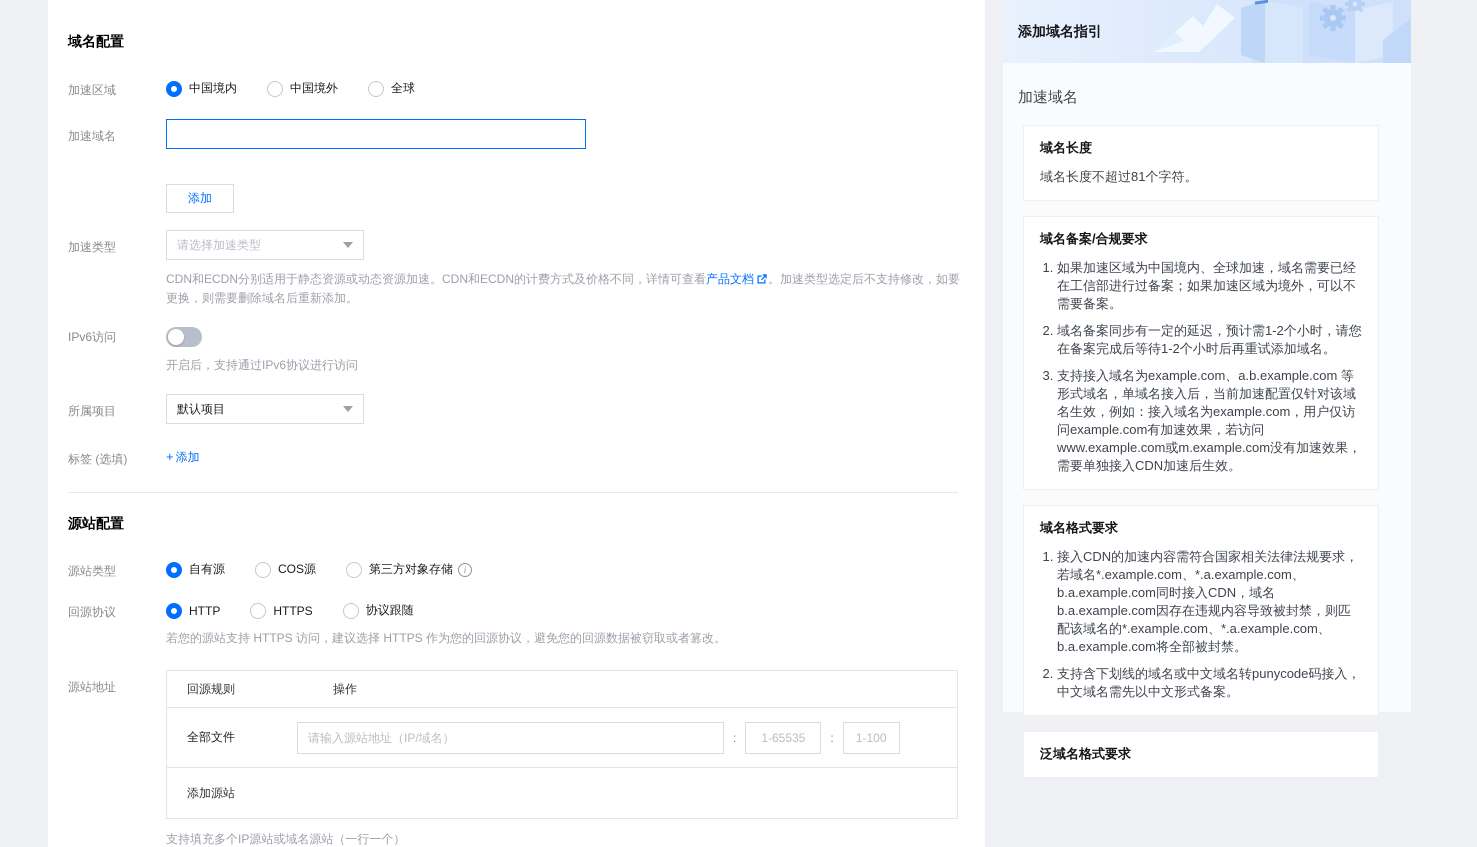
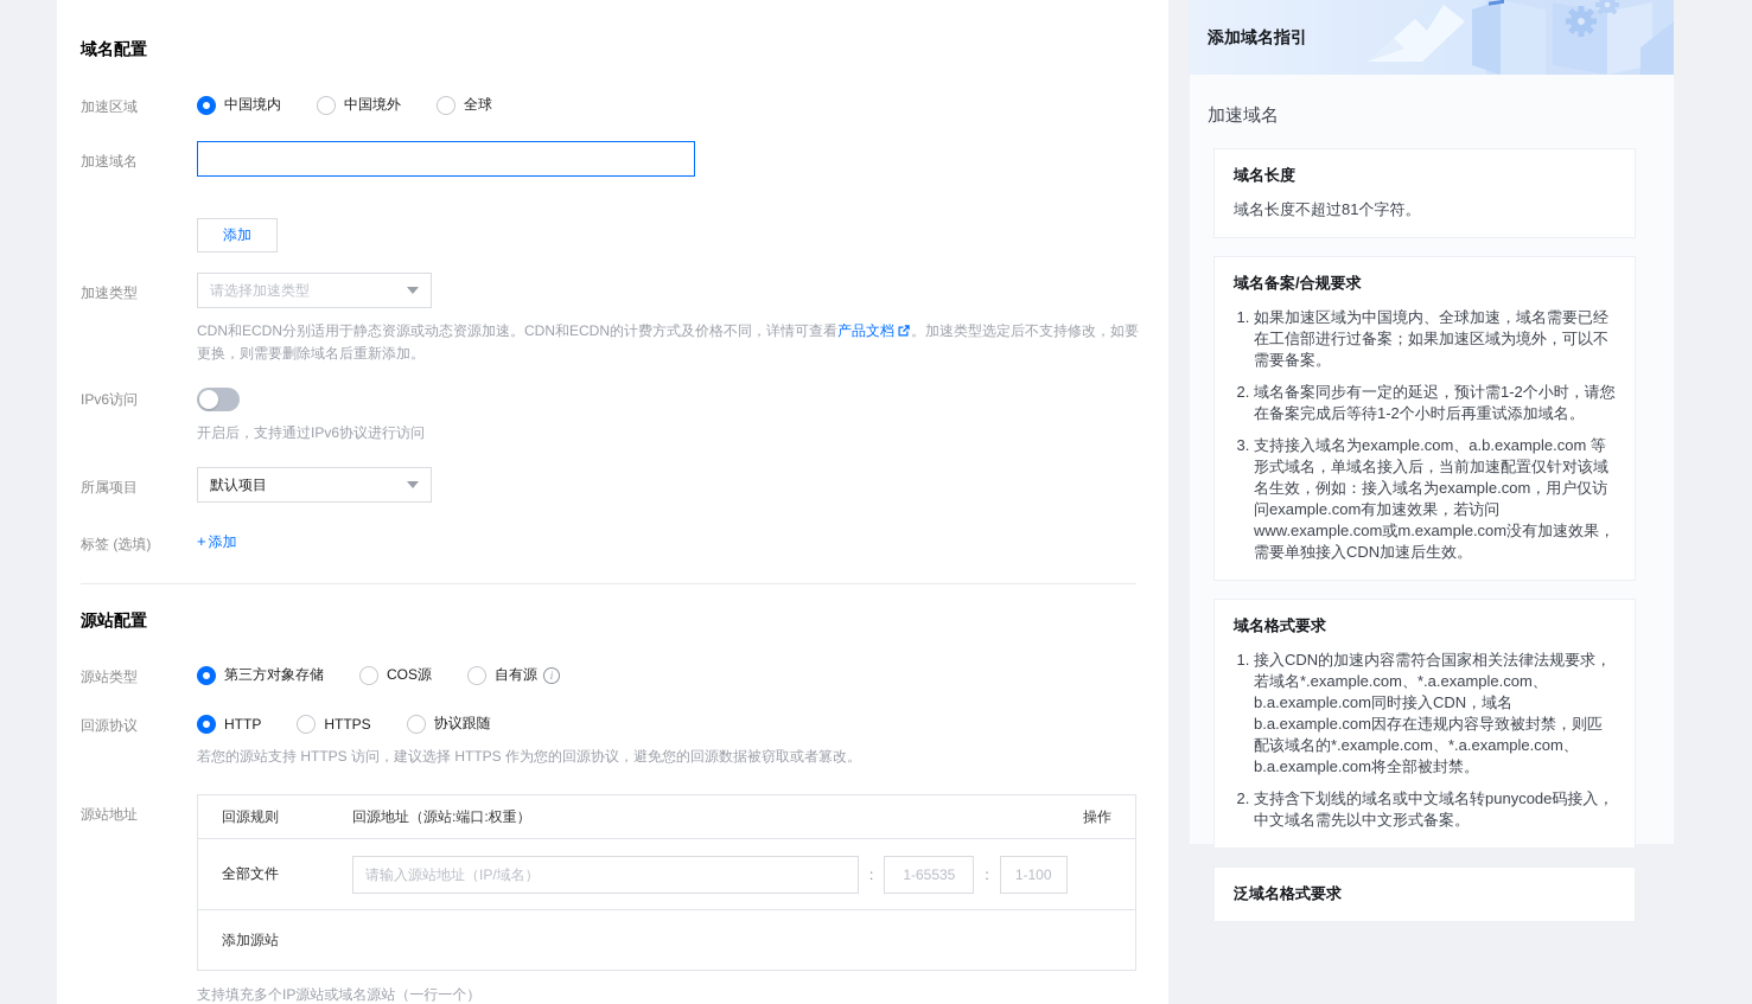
  域名配置
  加速区域
  中国境内
  中国境外
  全球
  加速域名
  添加
  加速类型
  请选择加速类型
  CDN和ECDN分别适用于静态资源或动态资源加速。CDN和ECDN的计费方式及价格不同，详情可查看产品文档 。加速类型选定后不支持修改，如要更换，则需要删除域名后重新添加。
  IPv6访问
  开启后，支持通过IPv6协议进行访问
  所属项目
  默认项目
  标签 (选填)
  添加
  源站配置
  源站类型
- 自有源
+ 第三方对象存储
  COS源
- 第三方对象存储
+ 自有源
  i
  回源协议
  HTTP
  HTTPS
  协议跟随
  若您的源站支持 HTTPS 访问，建议选择 HTTPS 作为您的回源协议，避免您的回源数据被窃取或者篡改。
  源站地址
  回源规则
+ 回源地址（源站:端口:权重）
  操作
  全部文件
  请输入源站地址（IP/域名）
  :
  1-65535
  :
  1-100
  添加源站
  支持填充多个IP源站或域名源站（一行一个）
  添加域名指引
  加速域名
  域名长度
  域名长度不超过81个字符。
  域名备案/合规要求
  如果加速区域为中国境内、全球加速，域名需要已经在工信部进行过备案；如果加速区域为境外，可以不需要备案。
  域名备案同步有一定的延迟，预计需1-2个小时，请您在备案完成后等待1-2个小时后再重试添加域名。
  支持接入域名为example.com、a.b.example.com 等形式域名，单域名接入后，当前加速配置仅针对该域名生效，例如：接入域名为example.com，用户仅访问example.com有加速效果，若访问www.example.com或m.example.com没有加速效果，需要单独接入CDN加速后生效。
  域名格式要求
  接入CDN的加速内容需符合国家相关法律法规要求，若域名*.example.com、*.a.example.com、b.a.example.com同时接入CDN，域名b.a.example.com因存在违规内容导致被封禁，则匹配该域名的*.example.com、*.a.example.com、b.a.example.com将全部被封禁。
  支持含下划线的域名或中文域名转punycode码接入，中文域名需先以中文形式备案。
  泛域名格式要求
